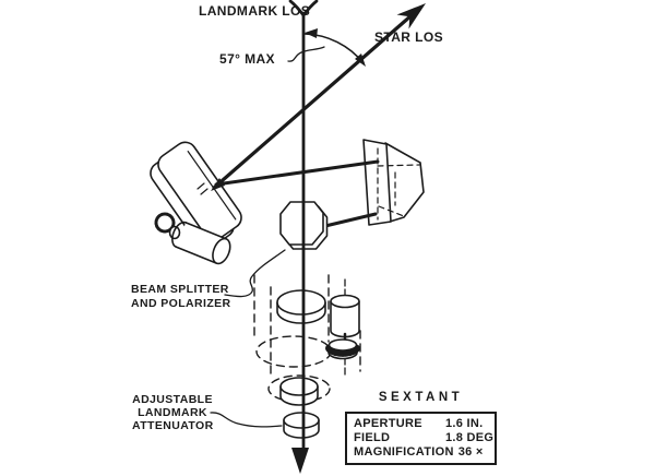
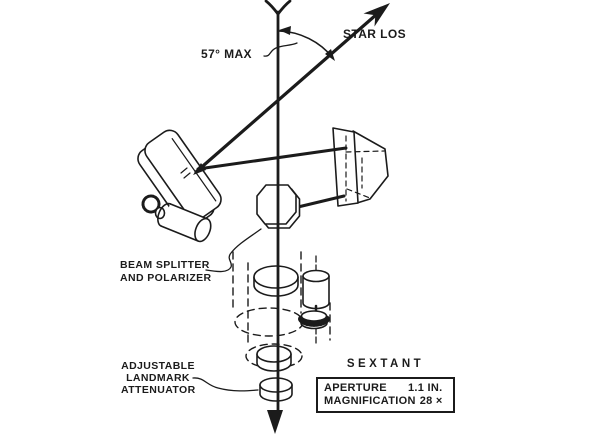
- LANDMARK LOS
  STAR LOS
  57° MAX
  BEAM SPLITTER
  AND POLARIZER
  ADJUSTABLE
  LANDMARK
  ATTENUATOR
  SEXTANT
  APERTURE
- 1.6 IN.
+ 1.1 IN.
- FIELD
- 1.8 DEG
  MAGNIFICATION
- 36 ×
+ 28 ×
